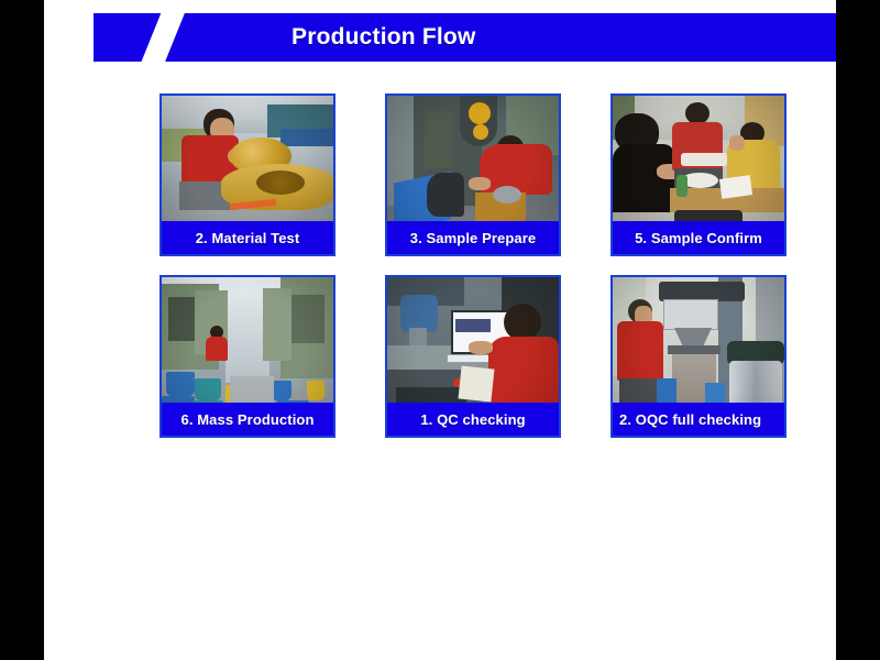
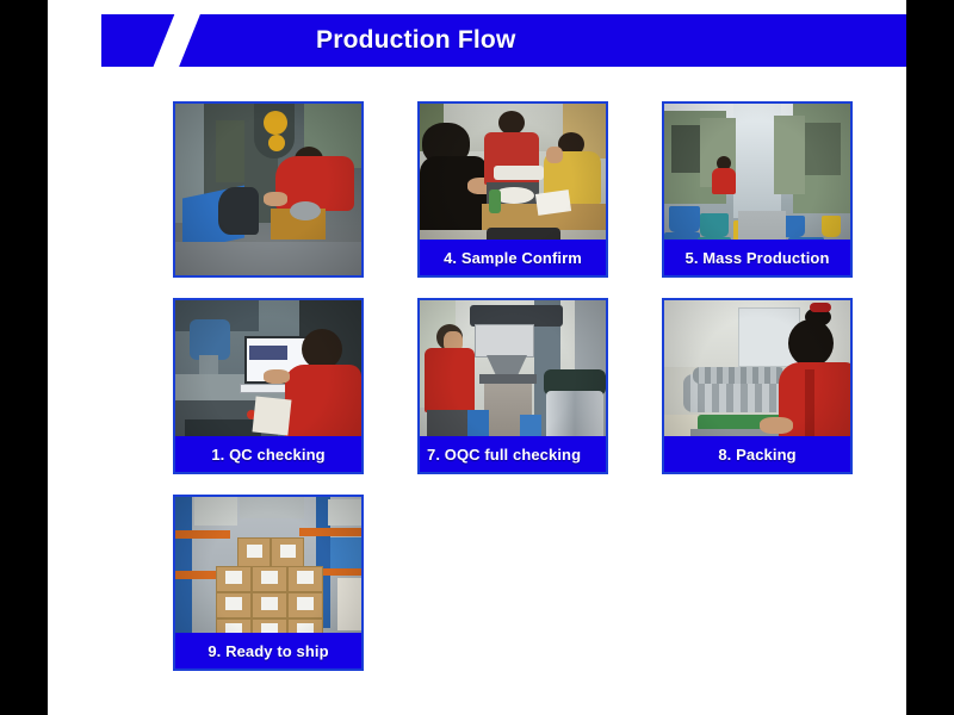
  Production Flow
- 2. Material Test
- 3. Sample Prepare
- 5. Sample Confirm
+ 4. Sample Confirm
- 6. Mass Production
+ 5. Mass Production
  1. QC checking
- 2. OQC full checking
+ 7. OQC full checking
+ 8. Packing
+ 9. Ready to ship
